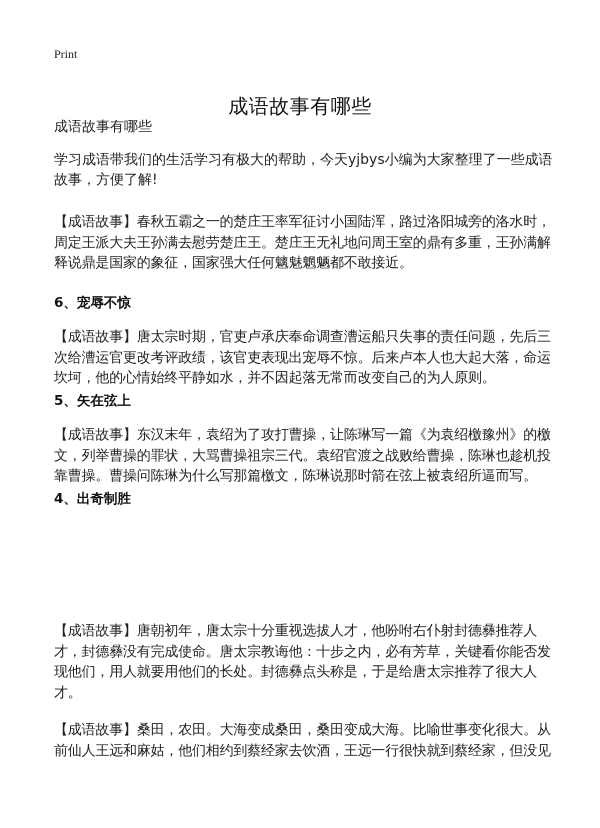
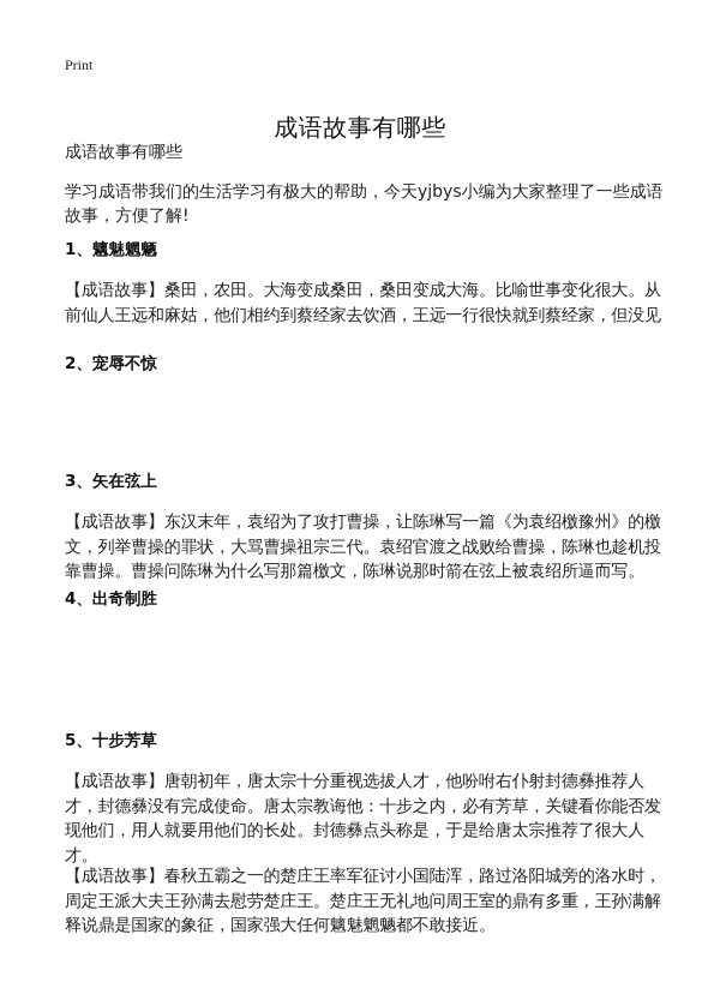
  Print
  成语故事有哪些
  成语故事有哪些
  学习成语带我们的生活学习有极大的帮助，今天yjbys小编为大家整理了一些成语故事，方便了解!
+ 1、魑魅魍魉
- 【成语故事】春秋五霸之一的楚庄王率军征讨小国陆浑，路过洛阳城旁的洛水时，周定王派大夫王孙满去慰劳楚庄王。楚庄王无礼地问周王室的鼎有多重，王孙满解释说鼎是国家的象征，国家强大任何魑魅魍魉都不敢接近。
+ 【成语故事】桑田，农田。大海变成桑田，桑田变成大海。比喻世事变化很大。从前仙人王远和麻姑，他们相约到蔡经家去饮酒，王远一行很快就到蔡经家，但没见
- 6、宠辱不惊
+ 2、宠辱不惊
- 【成语故事】唐太宗时期，官吏卢承庆奉命调查漕运船只失事的责任问题，先后三次给漕运官更改考评政绩，该官吏表现出宠辱不惊。后来卢本人也大起大落，命运坎坷，他的心情始终平静如水，并不因起落无常而改变自己的为人原则。
- 5、矢在弦上
+ 3、矢在弦上
  【成语故事】东汉末年，袁绍为了攻打曹操，让陈琳写一篇《为袁绍檄豫州》的檄文，列举曹操的罪状，大骂曹操祖宗三代。袁绍官渡之战败给曹操，陈琳也趁机投靠曹操。曹操问陈琳为什么写那篇檄文，陈琳说那时箭在弦上被袁绍所逼而写。
  4、出奇制胜
+ 5、十步芳草
  【成语故事】唐朝初年，唐太宗十分重视选拔人才，他吩咐右仆射封德彝推荐人才，封德彝没有完成使命。唐太宗教诲他：十步之内，必有芳草，关键看你能否发现他们，用人就要用他们的长处。封德彝点头称是，于是给唐太宗推荐了很大人才。
- 【成语故事】桑田，农田。大海变成桑田，桑田变成大海。比喻世事变化很大。从前仙人王远和麻姑，他们相约到蔡经家去饮酒，王远一行很快就到蔡经家，但没见
+ 【成语故事】春秋五霸之一的楚庄王率军征讨小国陆浑，路过洛阳城旁的洛水时，周定王派大夫王孙满去慰劳楚庄王。楚庄王无礼地问周王室的鼎有多重，王孙满解释说鼎是国家的象征，国家强大任何魑魅魍魉都不敢接近。
